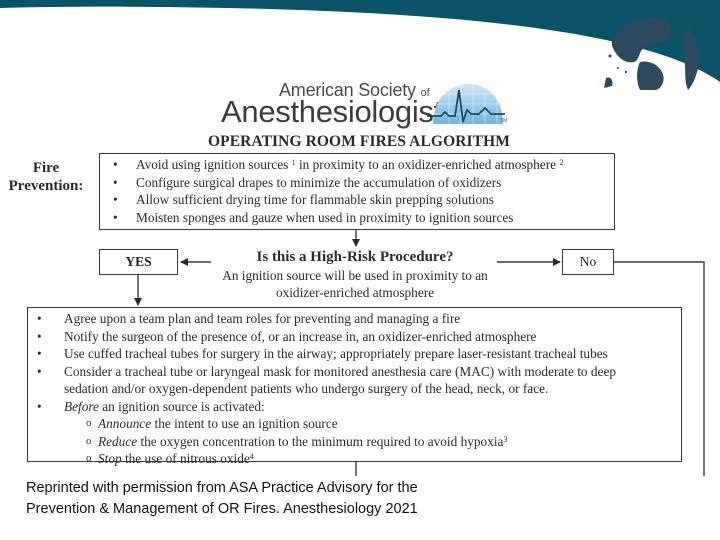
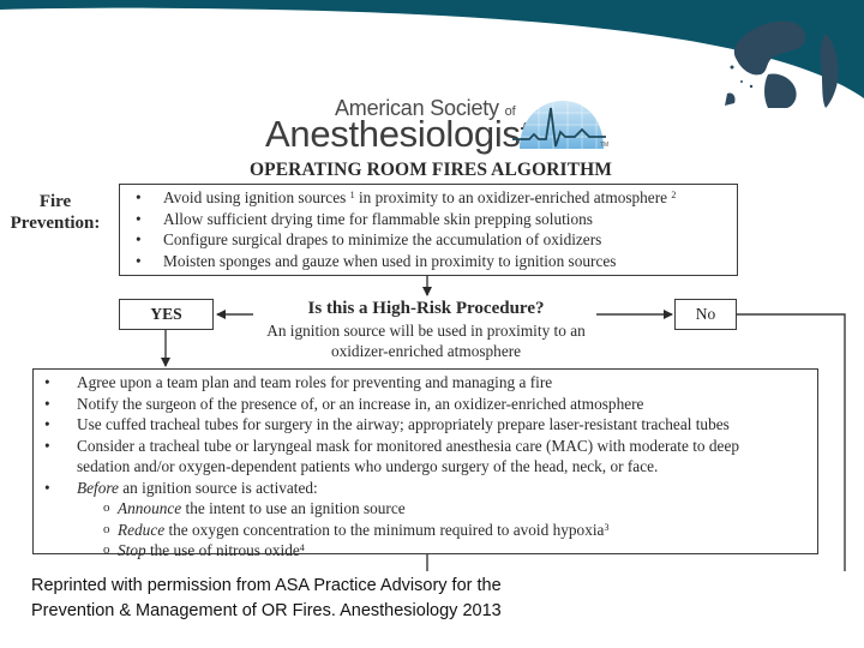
  American Society of
  Anesthesiologis
  OPERATING ROOM FIRES ALGORITHM
  Fire
  Prevention:
  •
  Avoid using ignition sources 1 in proximity to an oxidizer-enriched atmosphere 2
  •
- Configure surgical drapes to minimize the accumulation of oxidizers
+ Allow sufficient drying time for flammable skin prepping solutions
  •
- Allow sufficient drying time for flammable skin prepping solutions
+ Configure surgical drapes to minimize the accumulation of oxidizers
  •
  Moisten sponges and gauze when used in proximity to ignition sources
  YES
  No
  Is this a High-Risk Procedure?
  An ignition source will be used in proximity to an
  oxidizer-enriched atmosphere
  •
  Agree upon a team plan and team roles for preventing and managing a fire
  •
  Notify the surgeon of the presence of, or an increase in, an oxidizer-enriched atmosphere
  •
  Use cuffed tracheal tubes for surgery in the airway; appropriately prepare laser-resistant tracheal tubes
  •
  Consider a tracheal tube or laryngeal mask for monitored anesthesia care (MAC) with moderate to deep
  sedation and/or oxygen-dependent patients who undergo surgery of the head, neck, or face.
  •
  Before an ignition source is activated:
  o
  Announce the intent to use an ignition source
  o
  Reduce the oxygen concentration to the minimum required to avoid hypoxia3
  o
  Stop the use of nitrous oxide4
  Reprinted with permission from ASA Practice Advisory for the
- Prevention & Management of OR Fires. Anesthesiology 2021
+ Prevention & Management of OR Fires. Anesthesiology 2013
